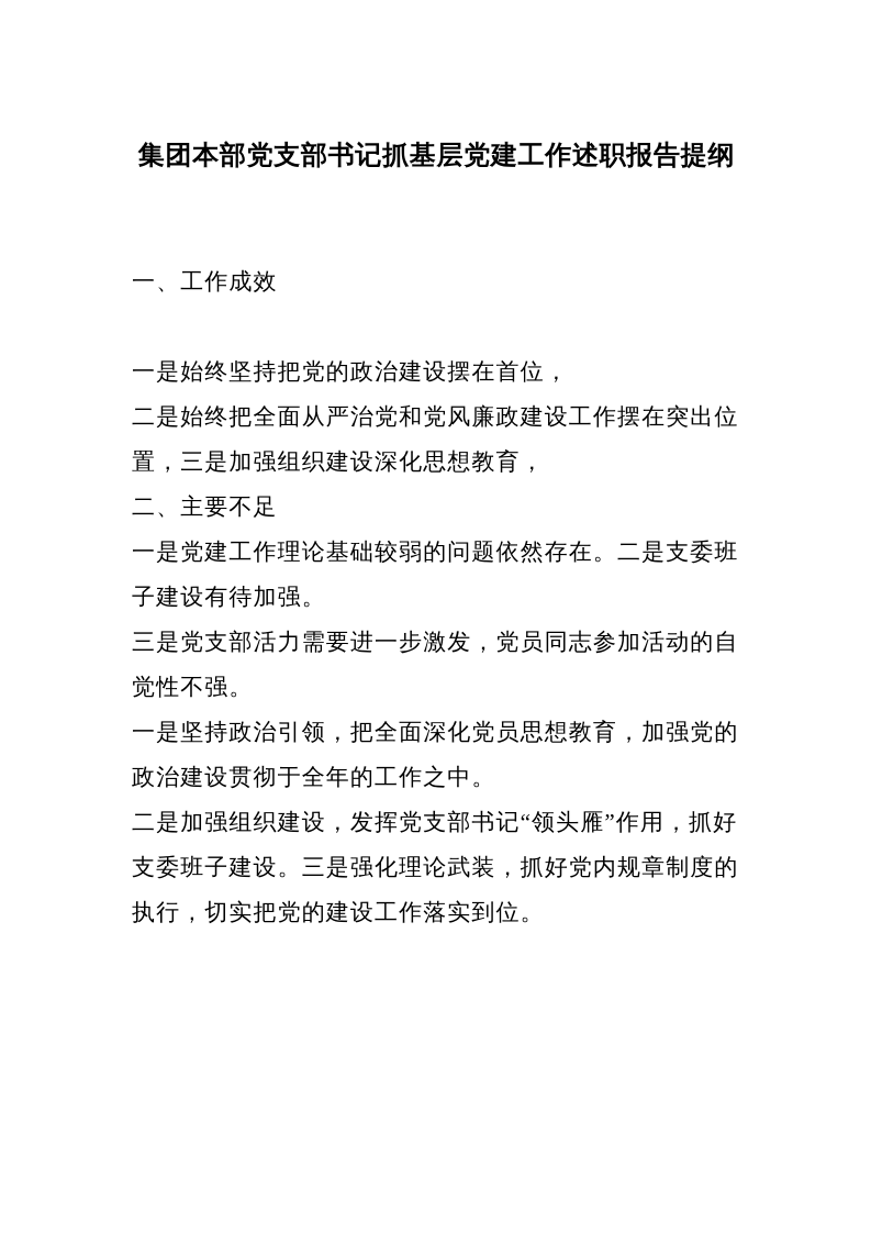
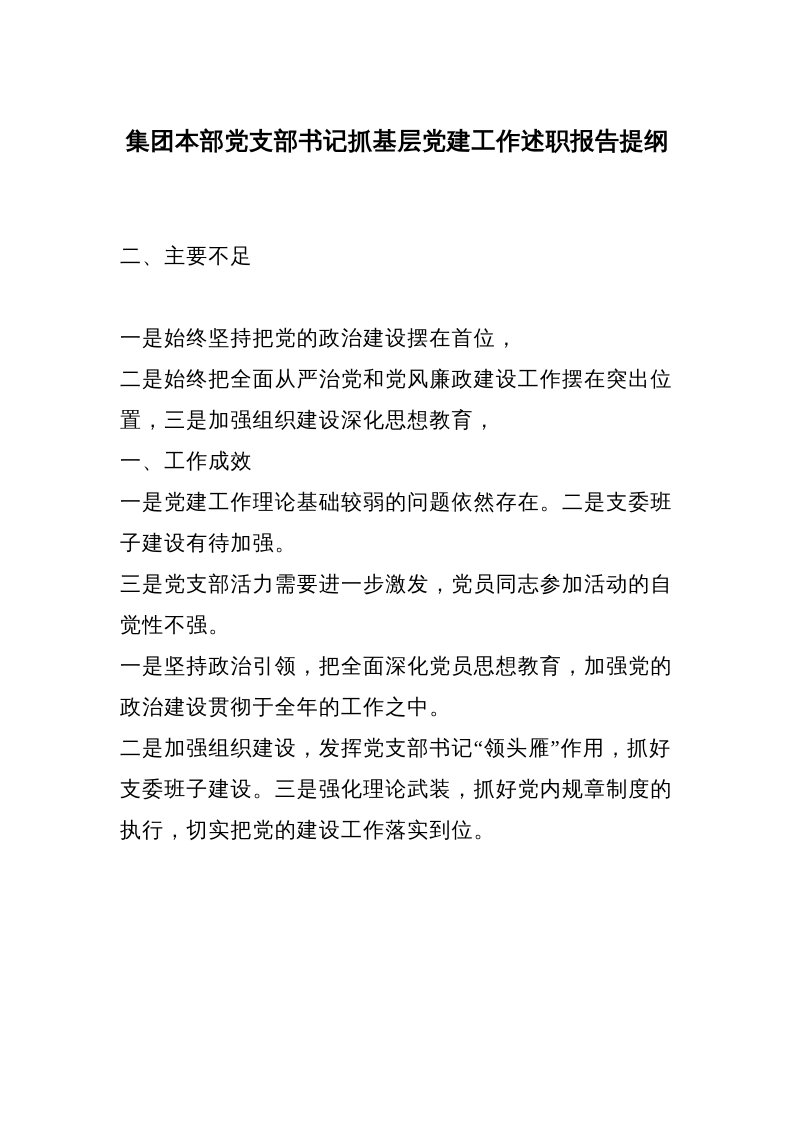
  集团本部党支部书记抓基层党建工作述职报告提纲
- 一、工作成效
+ 二、主要不足
  一是始终坚持把党的政治建设摆在首位，
  二是始终把全面从严治党和党风廉政建设工作摆在突出位置，三是加强组织建设深化思想教育，
- 二、主要不足
+ 一、工作成效
  一是党建工作理论基础较弱的问题依然存在。二是支委班子建设有待加强。
  三是党支部活力需要进一步激发，党员同志参加活动的自觉性不强。
  一是坚持政治引领，把全面深化党员思想教育，加强党的政治建设贯彻于全年的工作之中。
  二是加强组织建设，发挥党支部书记“领头雁”作用，抓好支委班子建设。三是强化理论武装，抓好党内规章制度的执行，切实把党的建设工作落实到位。
